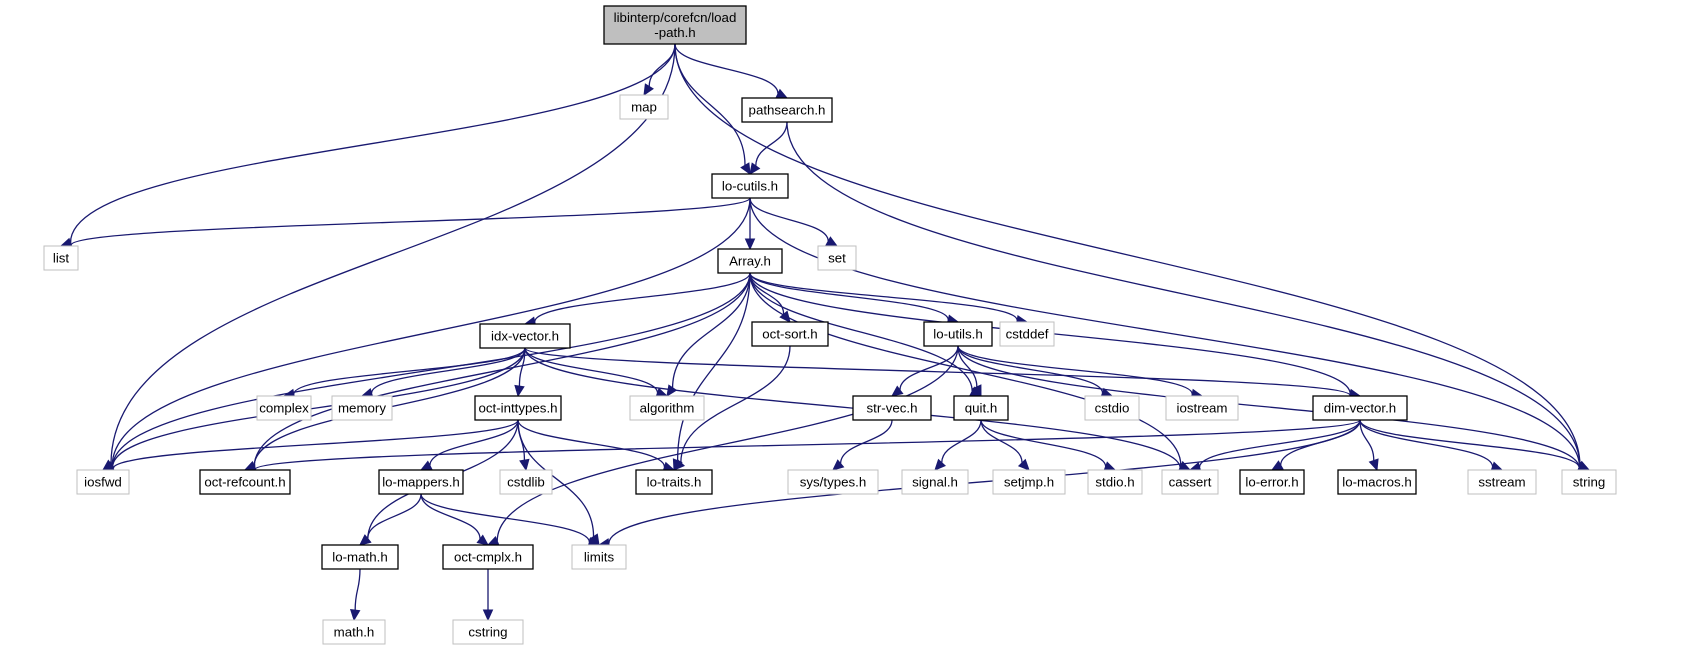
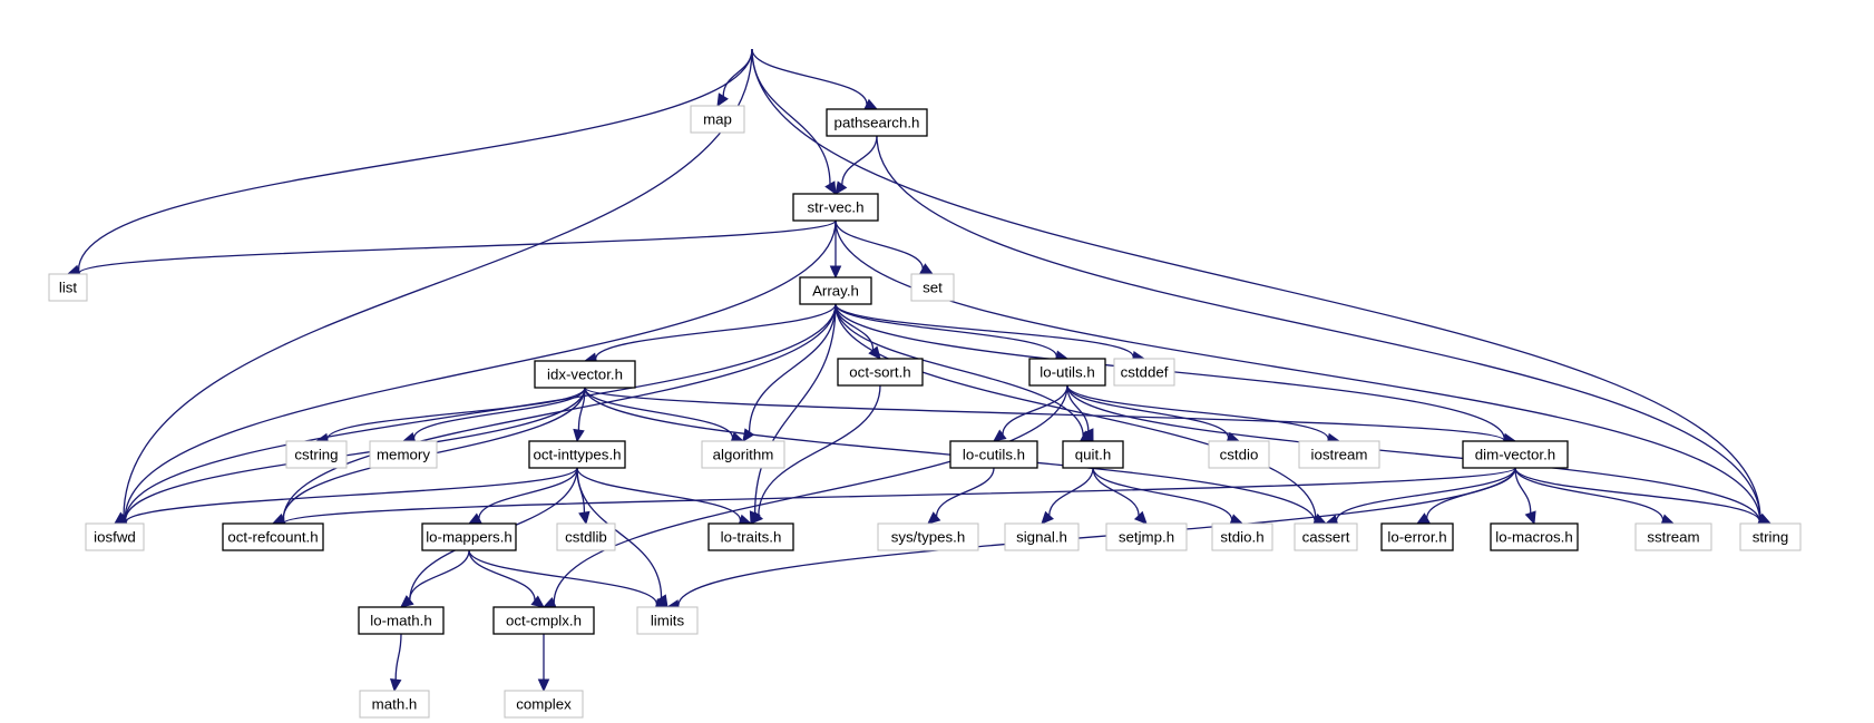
- libinterp/corefcn/load
- -path.h
  map
  pathsearch.h
- lo-cutils.h
+ str-vec.h
  list
  set
  Array.h
  idx-vector.h
  oct-sort.h
  lo-utils.h
  cstddef
- complex
+ cstring
  memory
  oct-inttypes.h
  algorithm
- str-vec.h
+ lo-cutils.h
  quit.h
  cstdio
  iostream
  dim-vector.h
  iosfwd
  oct-refcount.h
  lo-mappers.h
  cstdlib
  lo-traits.h
  sys/types.h
  signal.h
  setjmp.h
  stdio.h
  cassert
  lo-error.h
  lo-macros.h
  sstream
  string
  lo-math.h
  oct-cmplx.h
  limits
  math.h
- cstring
+ complex
